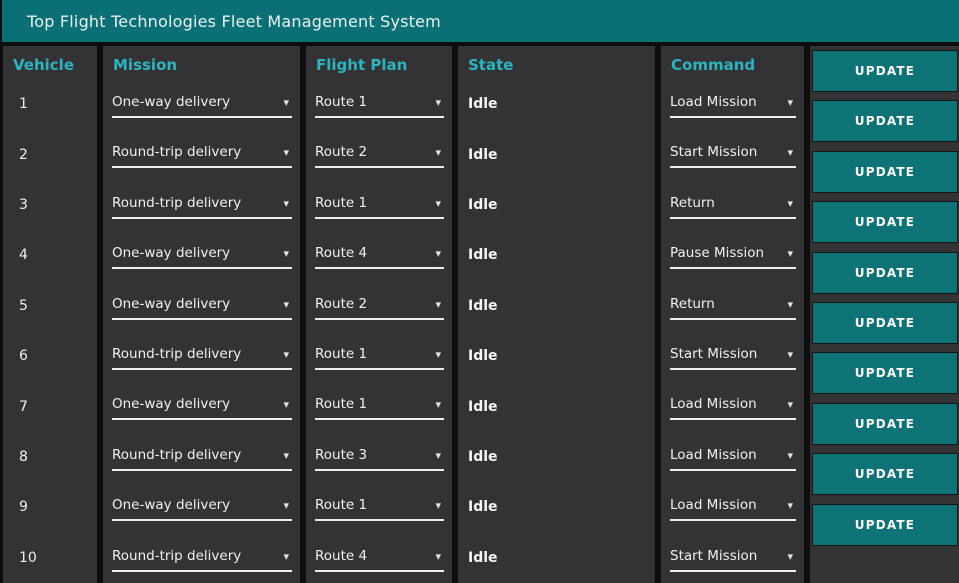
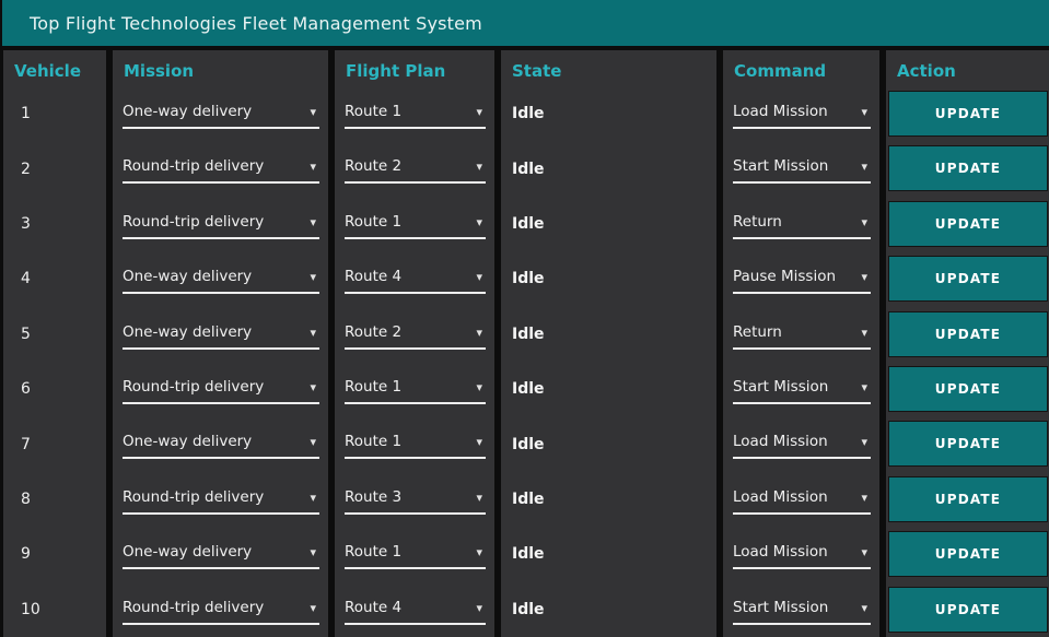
  Top Flight Technologies Fleet Management System
  Vehicle
  1
  2
  3
  4
  5
  6
  7
  8
  9
  10
  Mission
  One-way delivery
  ▾
  Round-trip delivery
  ▾
  Round-trip delivery
  ▾
  One-way delivery
  ▾
  One-way delivery
  ▾
  Round-trip delivery
  ▾
  One-way delivery
  ▾
  Round-trip delivery
  ▾
  One-way delivery
  ▾
  Round-trip delivery
  ▾
  Flight Plan
  Route 1
  ▾
  Route 2
  ▾
  Route 1
  ▾
  Route 4
  ▾
  Route 2
  ▾
  Route 1
  ▾
  Route 1
  ▾
  Route 3
  ▾
  Route 1
  ▾
  Route 4
  ▾
  State
  Idle
  Idle
  Idle
  Idle
  Idle
  Idle
  Idle
  Idle
  Idle
  Idle
  Command
  Load Mission
  ▾
  Start Mission
  ▾
  Return
  ▾
  Pause Mission
  ▾
  Return
  ▾
  Start Mission
  ▾
  Load Mission
  ▾
  Load Mission
  ▾
  Load Mission
  ▾
  Start Mission
  ▾
+ Action
  UPDATE
  UPDATE
  UPDATE
  UPDATE
  UPDATE
  UPDATE
  UPDATE
  UPDATE
  UPDATE
  UPDATE
